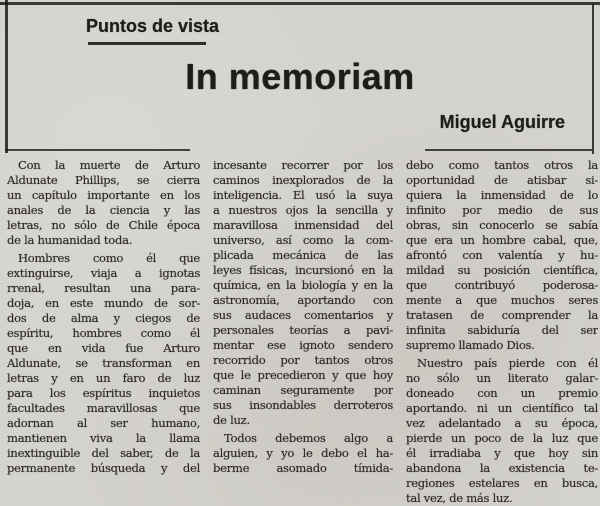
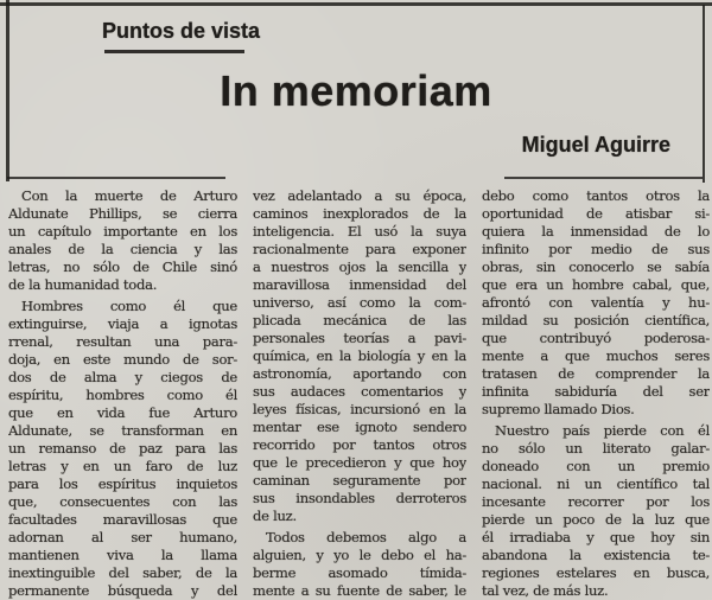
  Puntos de vista
  In memoriam
  Miguel Aguirre
  Con la muerte de Arturo
  Aldunate Phillips, se cierra
  un capítulo importante en los
  anales de la ciencia y las
- letras, no sólo de Chile época
+ letras, no sólo de Chile sinó
  de la humanidad toda.
  Hombres como él que
  extinguirse, viaja a ignotas
  rrenal, resultan una para-
  doja, en este mundo de sor-
  dos de alma y ciegos de
  espíritu, hombres como él
  que en vida fue Arturo
  Aldunate, se transforman en
+ un remanso de paz para las
  letras y en un faro de luz
  para los espíritus inquietos
+ que, consecuentes con las
  facultades maravillosas que
  adornan al ser humano,
  mantienen viva la llama
  inextinguible del saber, de la
  permanente búsqueda y del
- incesante recorrer por los
+ vez adelantado a su época,
  caminos inexplorados de la
  inteligencia. El usó la suya
+ racionalmente para exponer
  a nuestros ojos la sencilla y
  maravillosa inmensidad del
  universo, así como la com-
  plicada mecánica de las
- leyes físicas, incursionó en la
+ personales teorías a pavi-
  química, en la biología y en la
  astronomía, aportando con
  sus audaces comentarios y
- personales teorías a pavi-
+ leyes físicas, incursionó en la
  mentar ese ignoto sendero
  recorrido por tantos otros
  que le precedieron y que hoy
  caminan seguramente por
  sus insondables derroteros
  de luz.
  Todos debemos algo a
  alguien, y yo le debo el ha-
  berme asomado tímida-
+ mente a su fuente de saber, le
  debo como tantos otros la
  oportunidad de atisbar si-
  quiera la inmensidad de lo
  infinito por medio de sus
  obras, sin conocerlo se sabía
  que era un hombre cabal, que,
  afrontó con valentía y hu-
  mildad su posición científica,
  que contribuyó poderosa-
  mente a que muchos seres
  tratasen de comprender la
  infinita sabiduría del ser
  supremo llamado Dios.
  Nuestro país pierde con él
  no sólo un literato galar-
  doneado con un premio
- aportando. ni un científico tal
+ nacional. ni un científico tal
- vez adelantado a su época,
+ incesante recorrer por los
  pierde un poco de la luz que
  él irradiaba y que hoy sin
  abandona la existencia te-
  regiones estelares en busca,
  tal vez, de más luz.
